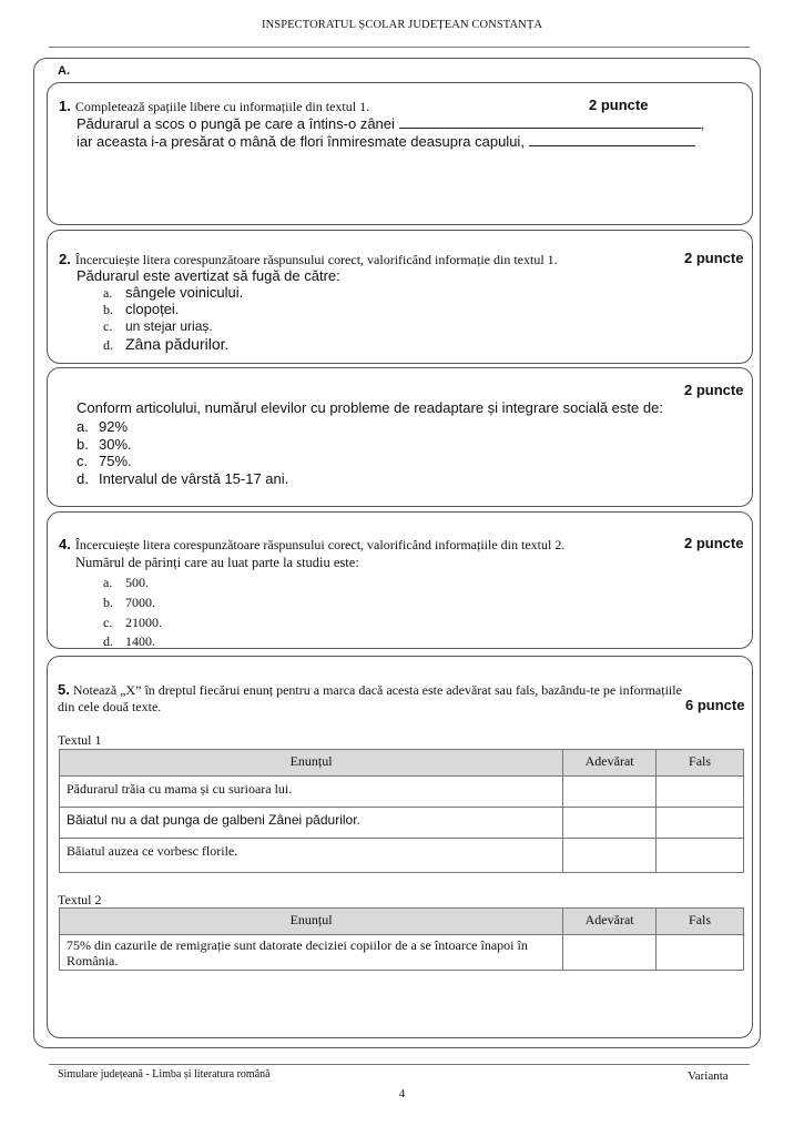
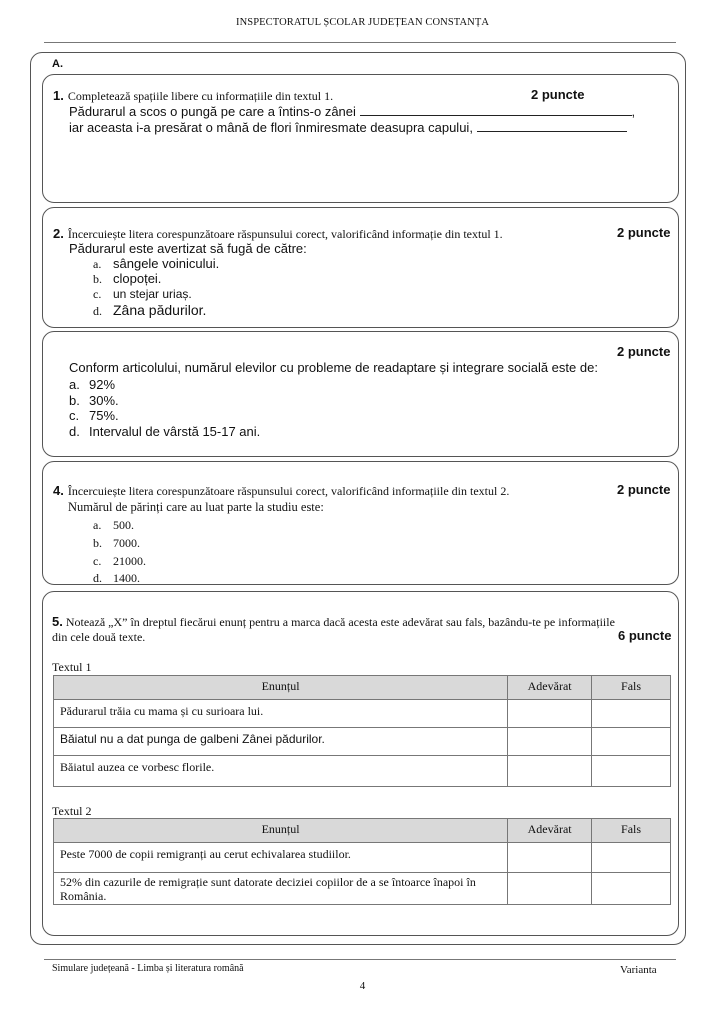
  INSPECTORATUL ȘCOLAR JUDEȚEAN CONSTANȚA
  A.
  1. Completează spațiile libere cu informațiile din textul 1.
  2 puncte
  Pădurarul a scos o pungă pe care a întins-o zânei ,
  iar aceasta i-a presărat o mână de flori înmiresmate deasupra capului,
  2. Încercuiește litera corespunzătoare răspunsului corect, valorificând informație din textul 1.
  2 puncte
  Pădurarul este avertizat să fugă de către:
  a. sângele voinicului.
  b. clopoței.
  c. un stejar uriaș.
  d. Zâna pădurilor.
  2 puncte
  Conform articolului, numărul elevilor cu probleme de readaptare și integrare socială este de:
  a. 92%
  b. 30%.
  c. 75%.
  d. Intervalul de vârstă 15-17 ani.
  4. Încercuiește litera corespunzătoare răspunsului corect, valorificând informațiile din textul 2.
  2 puncte
  Numărul de părinți care au luat parte la studiu este:
  a. 500.
  b. 7000.
  c. 21000.
  d. 1400.
  5. Notează „X” în dreptul fiecărui enunț pentru a marca dacă acesta este adevărat sau fals, bazându-te pe informațiile
  din cele două texte.
  6 puncte
  Textul 1
  Enunțul	Adevărat	Fals
  Pădurarul trăia cu mama și cu surioara lui.
  Băiatul nu a dat punga de galbeni Zânei pădurilor.
  Băiatul auzea ce vorbesc florile.
  Textul 2
  Enunțul	Adevărat	Fals
+ Peste 7000 de copii remigranți au cerut echivalarea studiilor.
- 75% din cazurile de remigrație sunt datorate deciziei copiilor de a se întoarce înapoi în România.
+ 52% din cazurile de remigrație sunt datorate deciziei copiilor de a se întoarce înapoi în România.
  Simulare județeană - Limba și literatura română
  Varianta
  4
